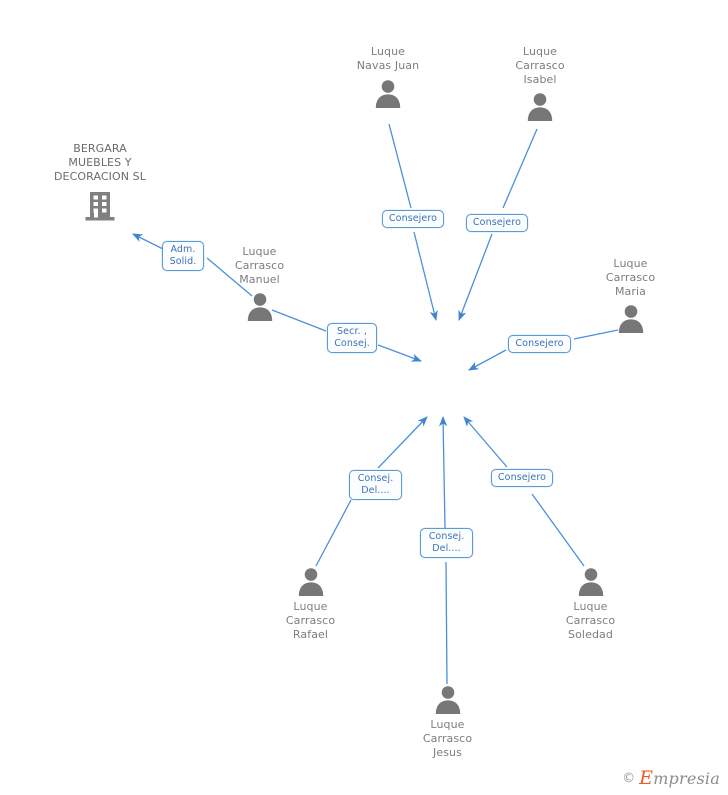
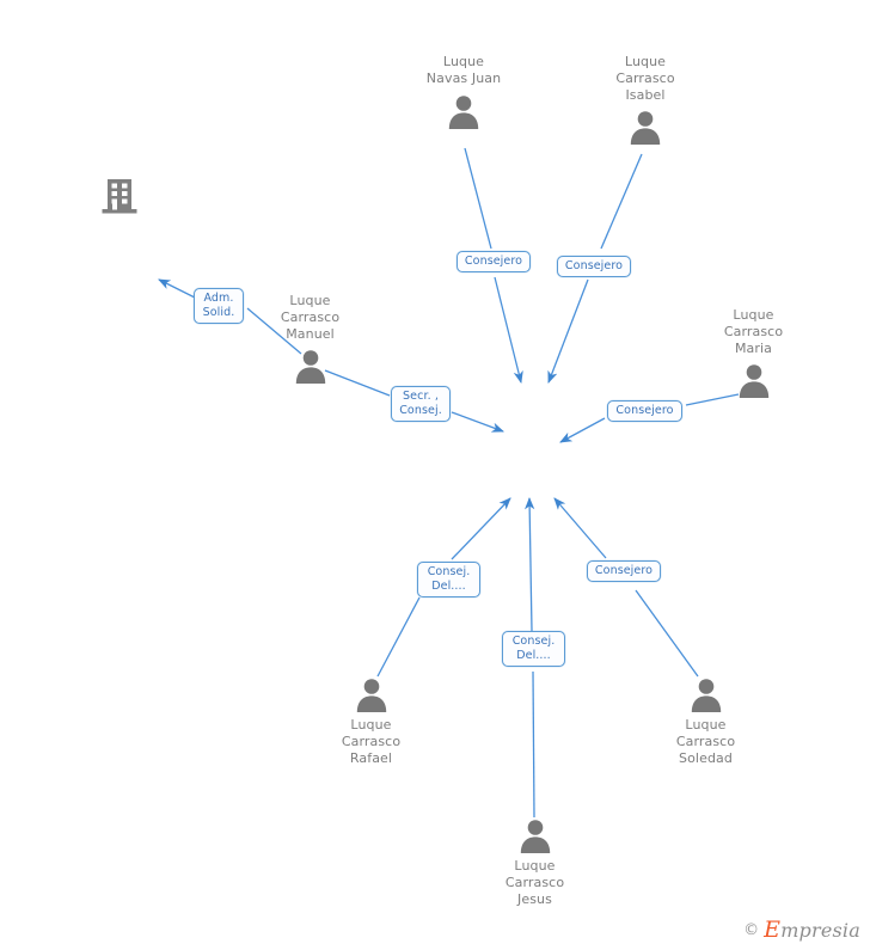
- BERGARA
- MUEBLES Y
- DECORACION SL
  Luque
  Navas Juan
  Luque
  Carrasco
  Isabel
  Luque
  Carrasco
  Manuel
  Luque
  Carrasco
  Maria
  Luque
  Carrasco
  Rafael
  Luque
  Carrasco
  Soledad
  Luque
  Carrasco
  Jesus
  Adm.
  Solid.
  Secr. ,
  Consej.
  Consejero
  Consejero
  Consejero
  Consej.
  Del....
  Consej.
  Del....
  Consejero
  ©
  Empresia
